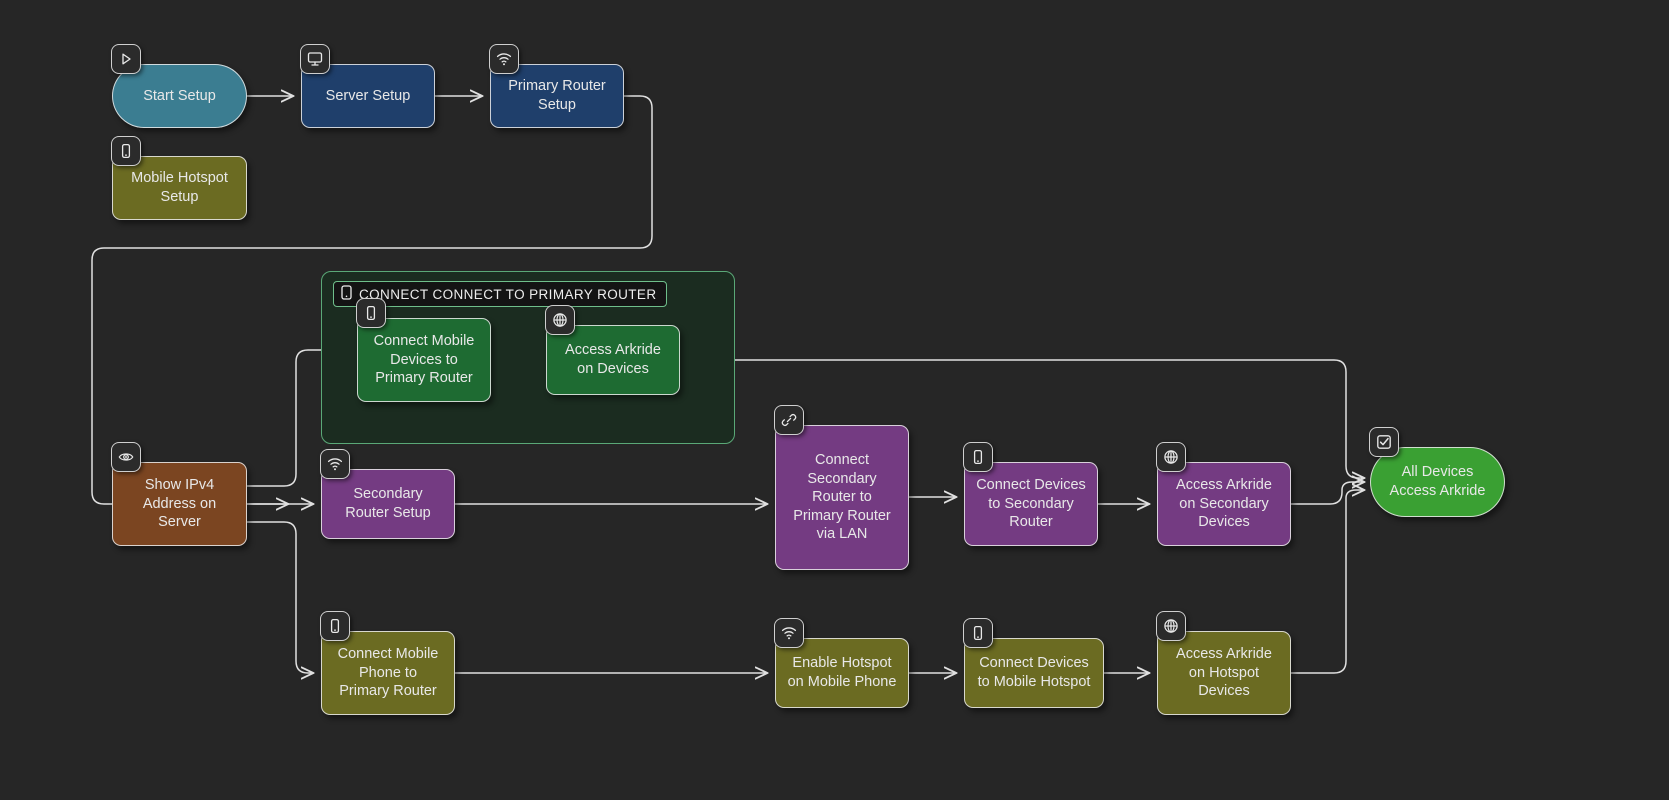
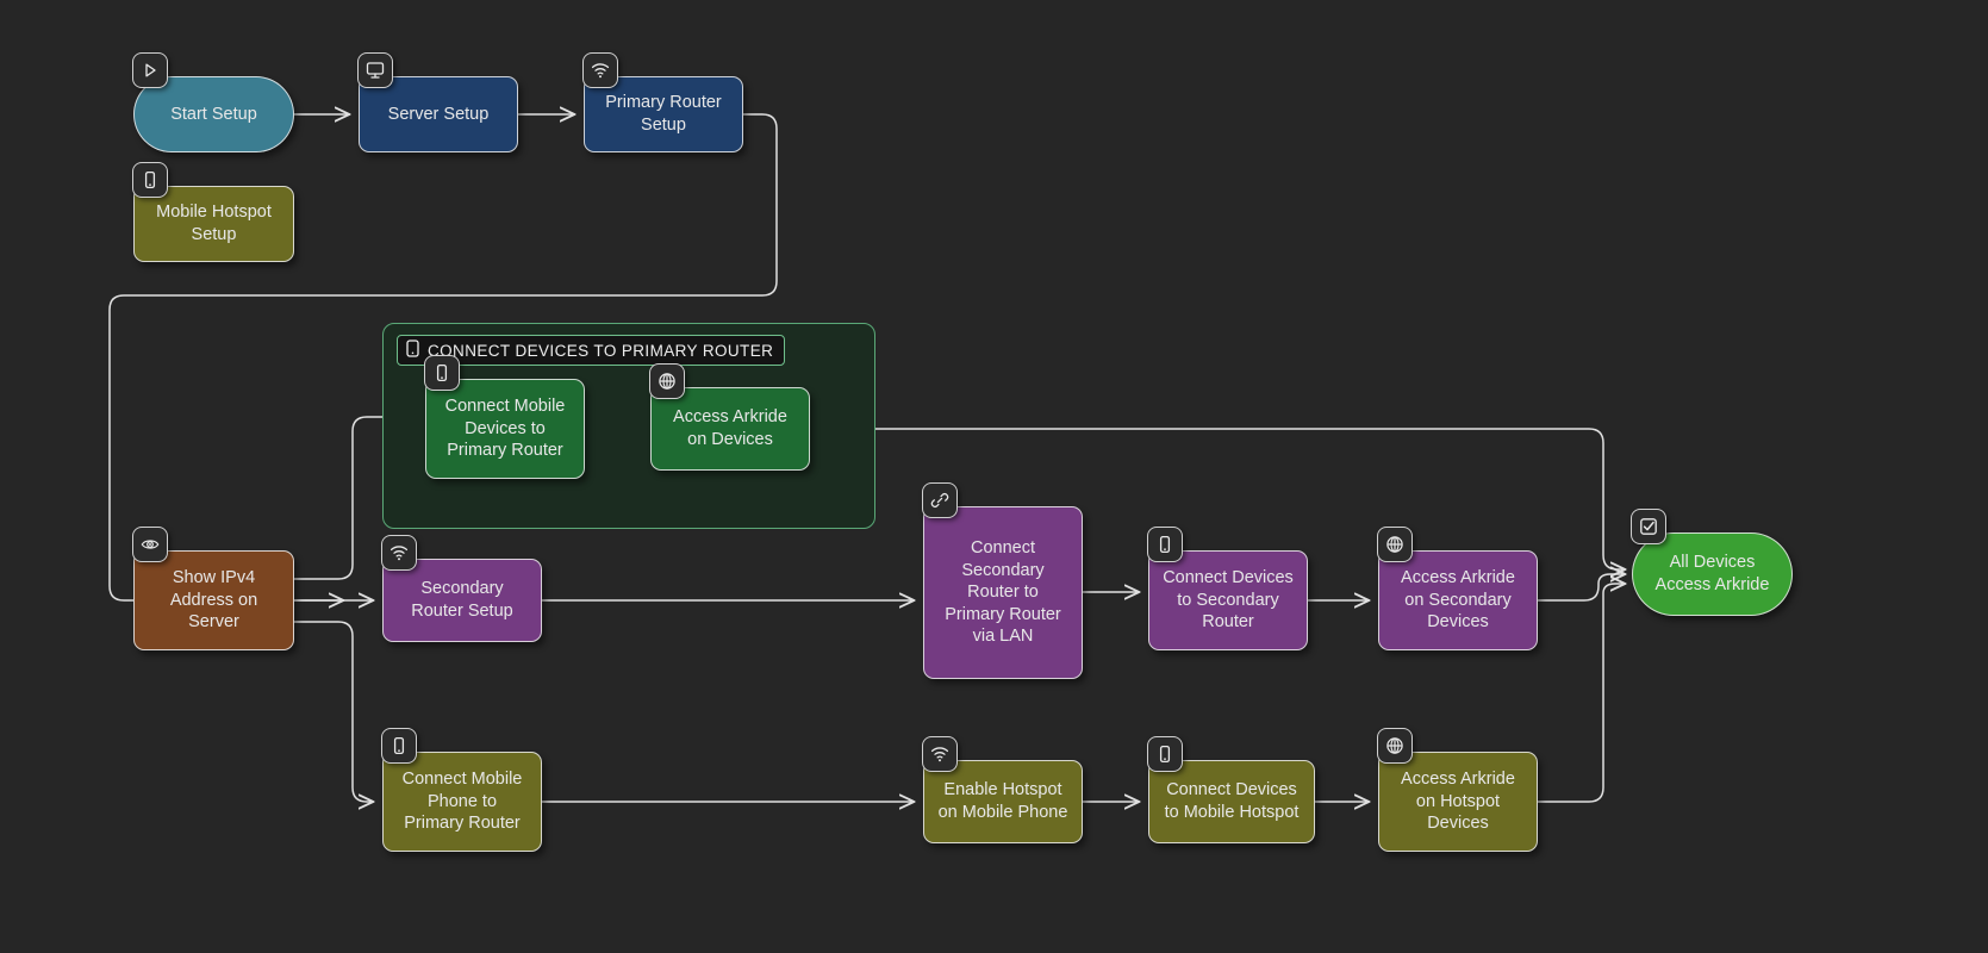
- CONNECT CONNECT TO PRIMARY ROUTER
+ CONNECT DEVICES TO PRIMARY ROUTER
  Start Setup
  Server Setup
  Primary Router
  Setup
  Mobile Hotspot
  Setup
  Connect Mobile
  Devices to
  Primary Router
  Access Arkride
  on Devices
  Show IPv4
  Address on
  Server
  Secondary
  Router Setup
  Connect
  Secondary
  Router to
  Primary Router
  via LAN
  Connect Devices
  to Secondary
  Router
  Access Arkride
  on Secondary
  Devices
  Connect Mobile
  Phone to
  Primary Router
  Enable Hotspot
  on Mobile Phone
  Connect Devices
  to Mobile Hotspot
  Access Arkride
  on Hotspot
  Devices
  All Devices
  Access Arkride
